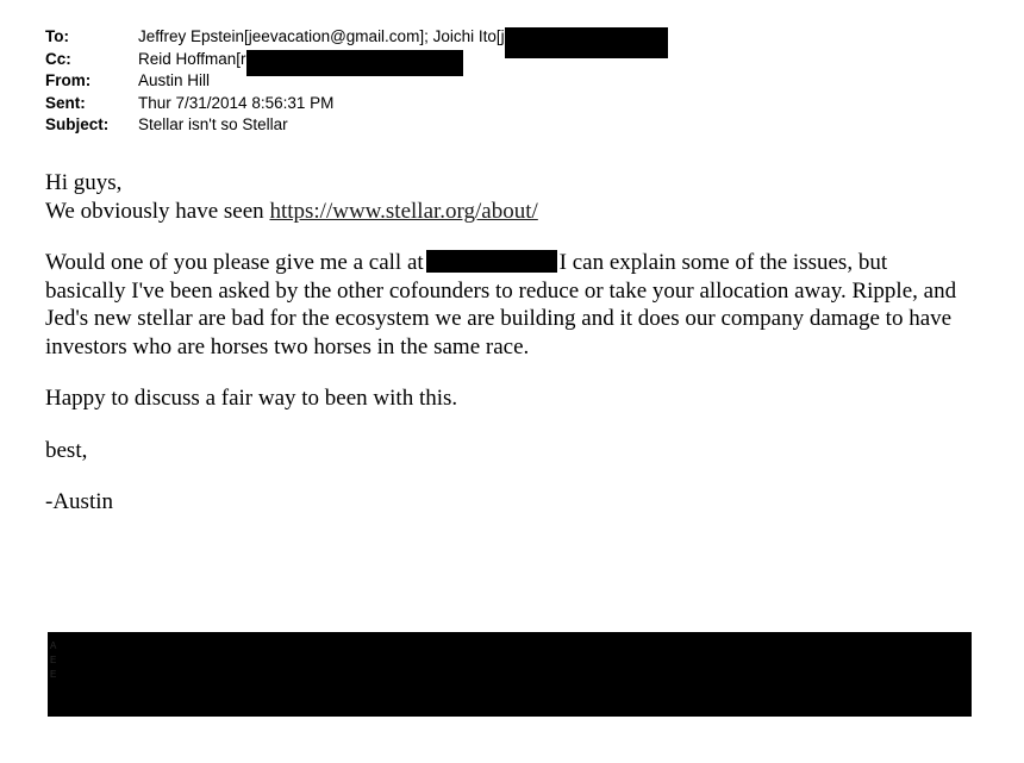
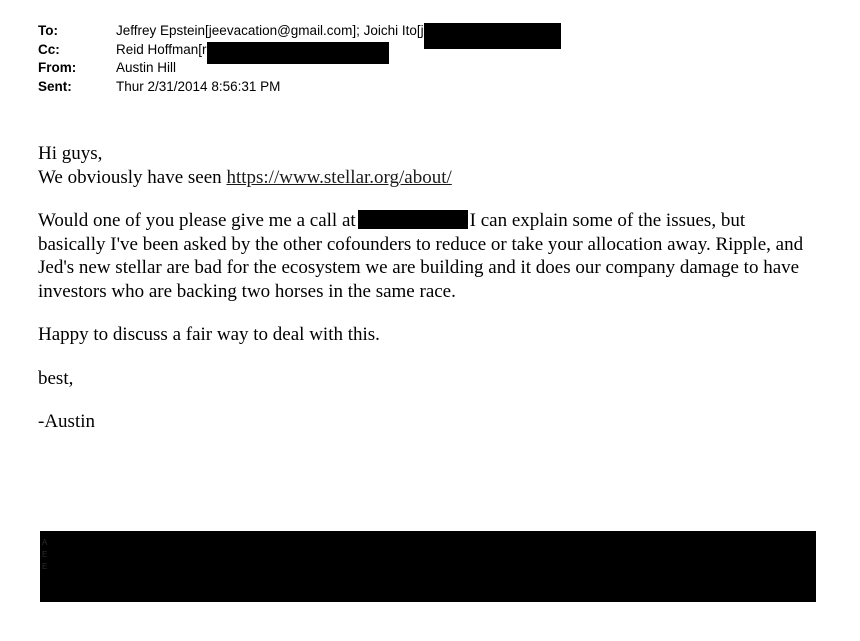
  To: Jeffrey Epstein[jeevacation@gmail.com]; Joichi Ito[j
  Cc: Reid Hoffman[r
  From: Austin Hill
- Sent: Thur 7/31/2014 8:56:31 PM
+ Sent: Thur 2/31/2014 8:56:31 PM
- Subject: Stellar isn't so Stellar
  Hi guys,
  We obviously have seen https://www.stellar.org/about/
- Would one of you please give me a call at I can explain some of the issues, but basically I've been asked by the other cofounders to reduce or take your allocation away. Ripple, and Jed's new stellar are bad for the ecosystem we are building and it does our company damage to have investors who are horses two horses in the same race.
+ Would one of you please give me a call at I can explain some of the issues, but basically I've been asked by the other cofounders to reduce or take your allocation away. Ripple, and Jed's new stellar are bad for the ecosystem we are building and it does our company damage to have investors who are backing two horses in the same race.
- Happy to discuss a fair way to been with this.
+ Happy to discuss a fair way to deal with this.
  best,
  -Austin
  A
  E
  E
